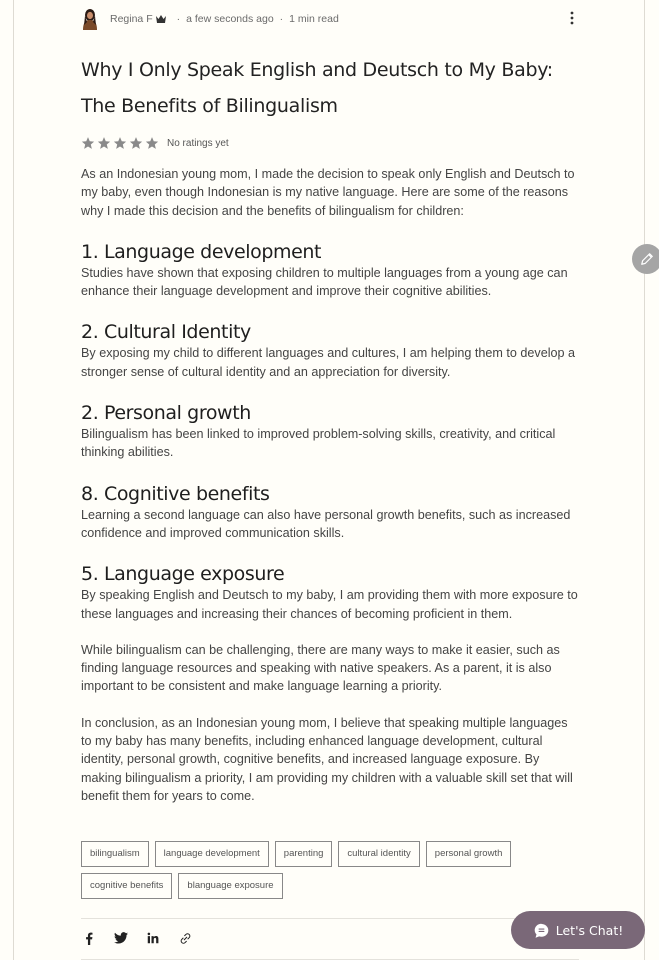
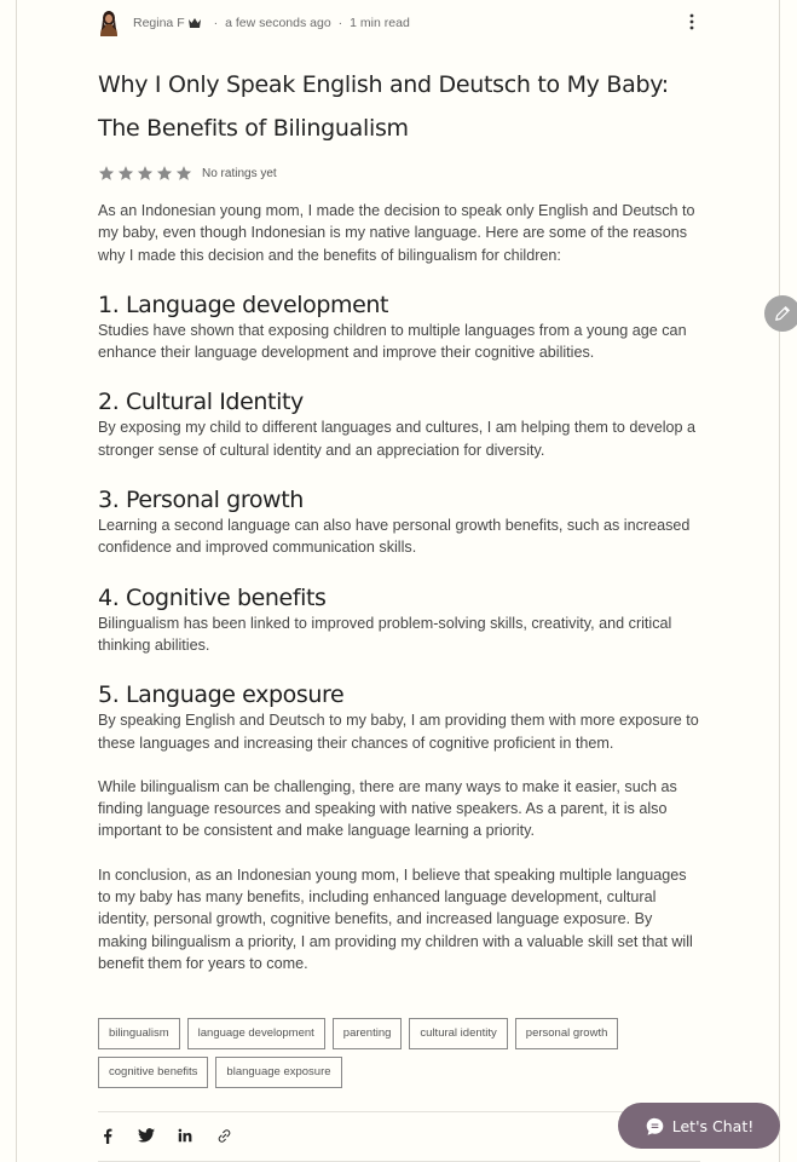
  Regina F
  ·
  a few seconds ago
  ·
  1 min read
  Why I Only Speak English and Deutsch to My Baby: The Benefits of Bilingualism
  No ratings yet
  As an Indonesian young mom, I made the decision to speak only English and Deutsch to my baby, even though Indonesian is my native language. Here are some of the reasons why I made this decision and the benefits of bilingualism for children:
  1. Language development
  Studies have shown that exposing children to multiple languages from a young age can enhance their language development and improve their cognitive abilities.
  2. Cultural Identity
  By exposing my child to different languages and cultures, I am helping them to develop a stronger sense of cultural identity and an appreciation for diversity.
- 2. Personal growth
+ 3. Personal growth
- Bilingualism has been linked to improved problem-solving skills, creativity, and critical thinking abilities.
+ Learning a second language can also have personal growth benefits, such as increased confidence and improved communication skills.
- 8. Cognitive benefits
+ 4. Cognitive benefits
- Learning a second language can also have personal growth benefits, such as increased confidence and improved communication skills.
+ Bilingualism has been linked to improved problem-solving skills, creativity, and critical thinking abilities.
  5. Language exposure
- By speaking English and Deutsch to my baby, I am providing them with more exposure to these languages and increasing their chances of becoming proficient in them.
+ By speaking English and Deutsch to my baby, I am providing them with more exposure to these languages and increasing their chances of cognitive proficient in them.
  While bilingualism can be challenging, there are many ways to make it easier, such as finding language resources and speaking with native speakers. As a parent, it is also important to be consistent and make language learning a priority.
  In conclusion, as an Indonesian young mom, I believe that speaking multiple languages to my baby has many benefits, including enhanced language development, cultural identity, personal growth, cognitive benefits, and increased language exposure. By making bilingualism a priority, I am providing my children with a valuable skill set that will benefit them for years to come.
  bilingualism
  language development
  parenting
  cultural identity
  personal growth
  cognitive benefits
  blanguage exposure
  Let's Chat!
